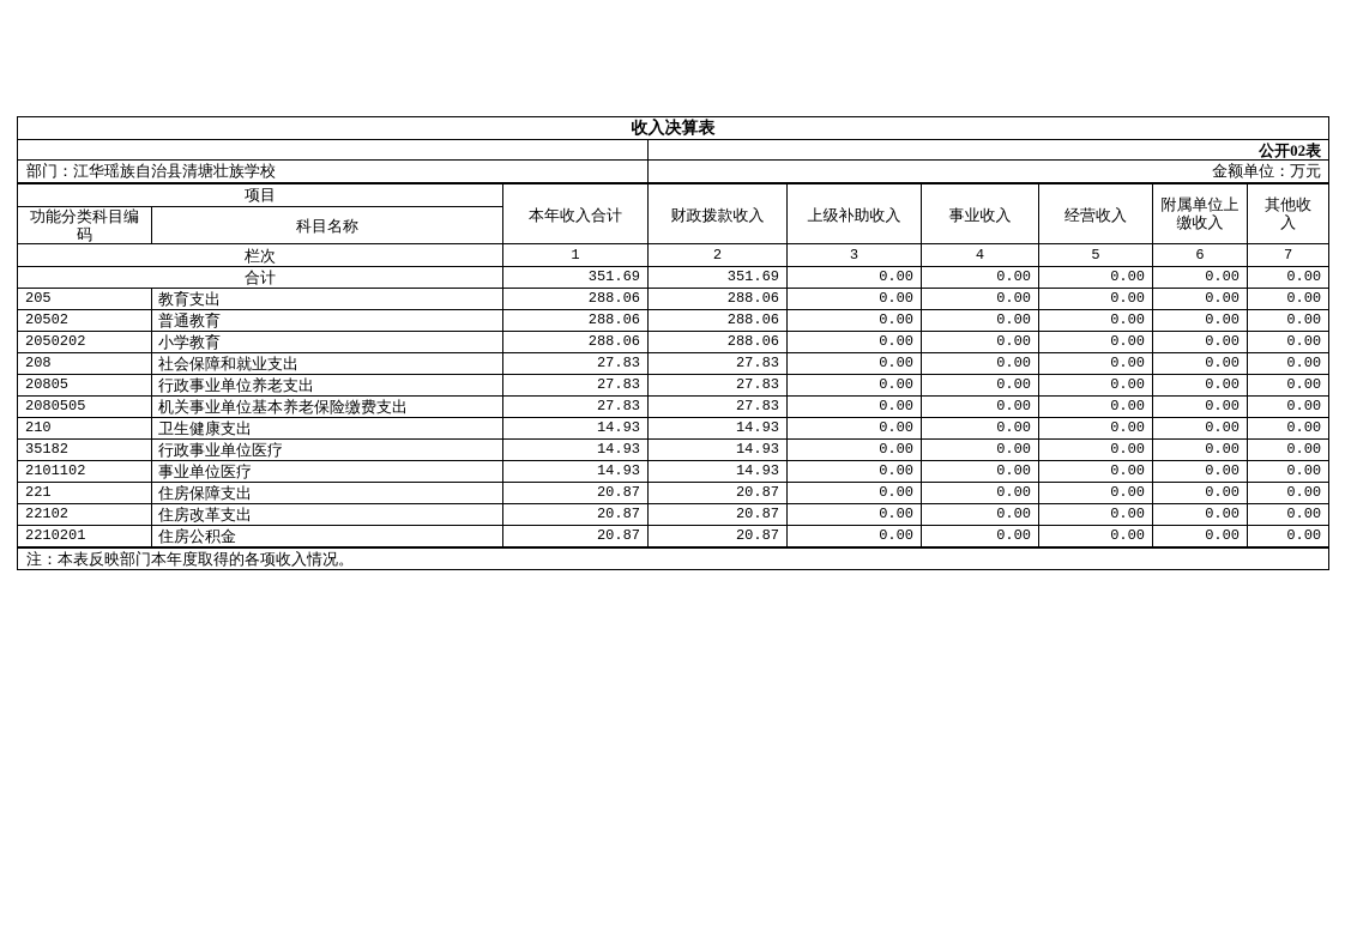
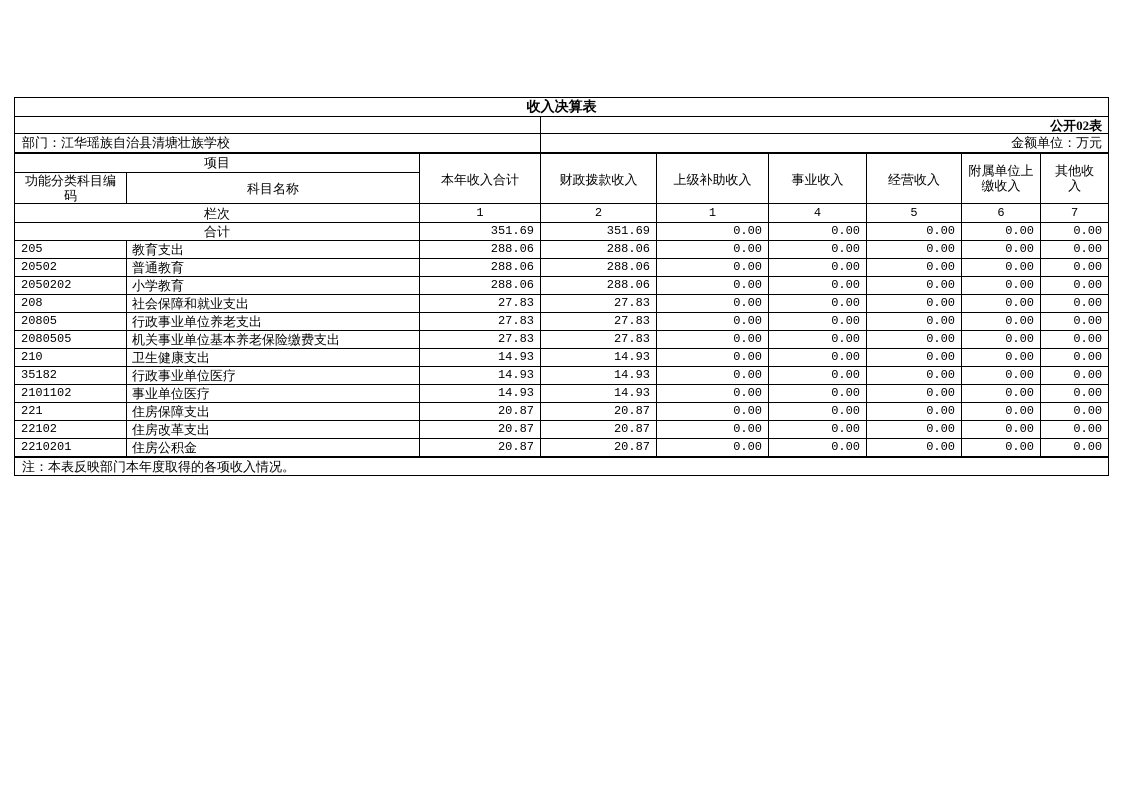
  收入决算表
  	公开02表
  部门：江华瑶族自治县清塘壮族学校	金额单位：万元
  项目	本年收入合计	财政拨款收入	上级补助收入	事业收入	经营收入	附属单位上缴收入	其他收入
  功能分类科目编码	科目名称
- 栏次	1	2	3	4	5	6	7
+ 栏次	1	2	1	4	5	6	7
  合计	351.69	351.69	0.00	0.00	0.00	0.00	0.00
  205	教育支出	288.06	288.06	0.00	0.00	0.00	0.00	0.00
  20502	普通教育	288.06	288.06	0.00	0.00	0.00	0.00	0.00
  2050202	小学教育	288.06	288.06	0.00	0.00	0.00	0.00	0.00
  208	社会保障和就业支出	27.83	27.83	0.00	0.00	0.00	0.00	0.00
  20805	行政事业单位养老支出	27.83	27.83	0.00	0.00	0.00	0.00	0.00
  2080505	机关事业单位基本养老保险缴费支出	27.83	27.83	0.00	0.00	0.00	0.00	0.00
  210	卫生健康支出	14.93	14.93	0.00	0.00	0.00	0.00	0.00
  35182	行政事业单位医疗	14.93	14.93	0.00	0.00	0.00	0.00	0.00
  2101102	事业单位医疗	14.93	14.93	0.00	0.00	0.00	0.00	0.00
  221	住房保障支出	20.87	20.87	0.00	0.00	0.00	0.00	0.00
  22102	住房改革支出	20.87	20.87	0.00	0.00	0.00	0.00	0.00
  2210201	住房公积金	20.87	20.87	0.00	0.00	0.00	0.00	0.00
  注：本表反映部门本年度取得的各项收入情况。
